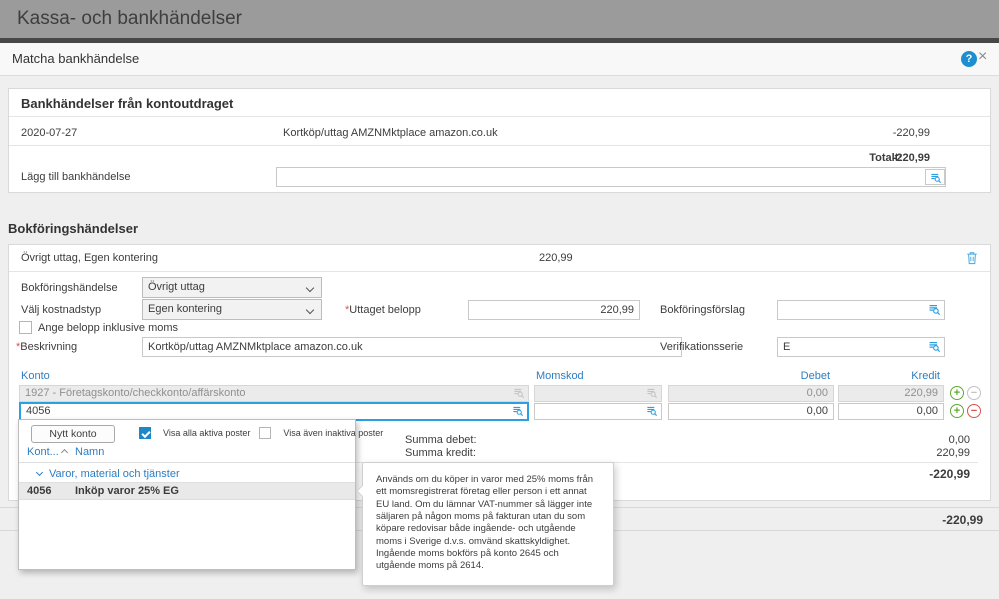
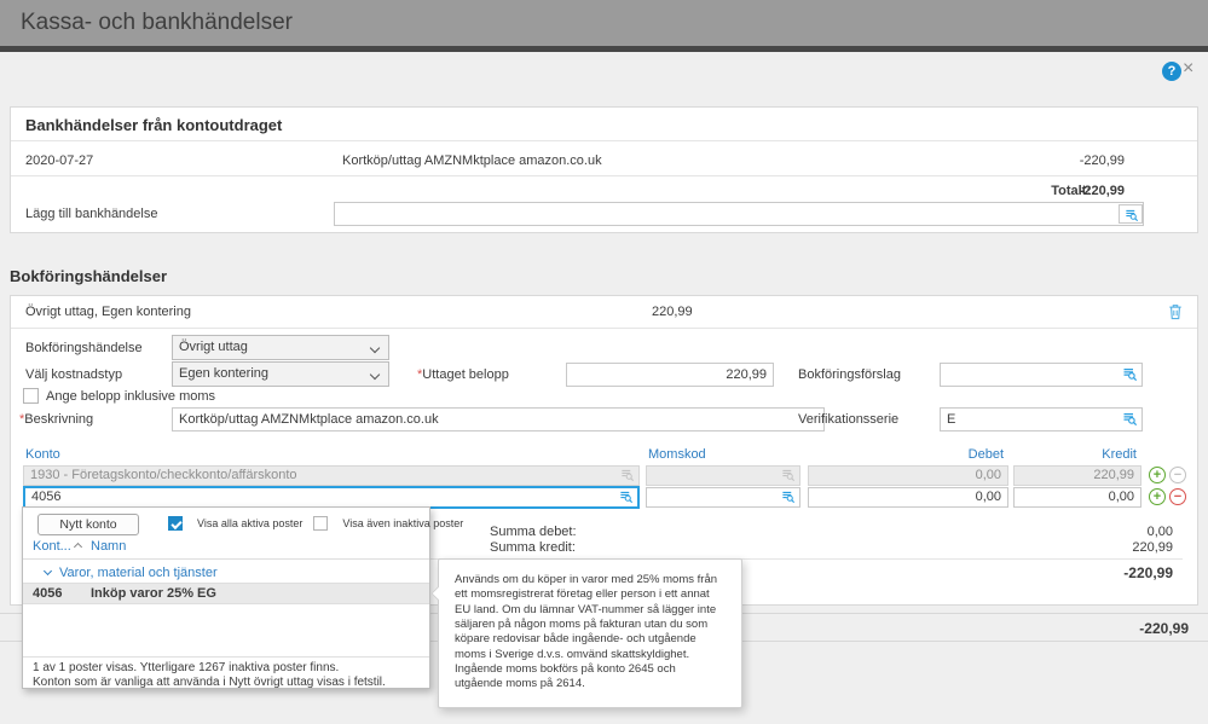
  Kassa- och bankhändelser
- Matcha bankhändelse
  ?
  ×
  Bankhändelser från kontoutdraget
  2020-07-27
  Kortköp/uttag AMZNMktplace amazon.co.uk
  -220,99
  Totalt:
  -220,99
  Lägg till bankhändelse
  Bokföringshändelser
  Övrigt uttag, Egen kontering
  220,99
  Bokföringshändelse
  Övrigt uttag
  Välj kostnadstyp
  Egen kontering
  *Uttaget belopp
  220,99
  Bokföringsförslag
  Ange belopp inklusive moms
  *Beskrivning
  Kortköp/uttag AMZNMktplace amazon.co.uk
  Verifikationsserie
  E
  Konto
  Momskod
  Debet
  Kredit
- 1927 - Företagskonto/checkkonto/affärskonto
+ 1930 - Företagskonto/checkkonto/affärskonto
  0,00
  220,99
  +
  −
  4056
  0,00
  0,00
  +
  −
  Summa debet:
  0,00
  Summa kredit:
  220,99
  -220,99
  -220,99
  Nytt konto
  Visa alla aktiva poster
  Visa även inaktiva poster
  Kont...
  Namn
  Varor, material och tjänster
  4056
  Inköp varor 25% EG
+ 1 av 1 poster visas. Ytterligare 1267 inaktiva poster finns.
+ Konton som är vanliga att använda i Nytt övrigt uttag visas i fetstil.
  Används om du köper in varor med 25% moms från ett momsregistrerat företag eller person i ett annat EU land. Om du lämnar VAT-nummer så lägger inte säljaren på någon moms på fakturan utan du som köpare redovisar både ingående- och utgående moms i Sverige d.v.s. omvänd skattskyldighet. Ingående moms bokförs på konto 2645 och utgående moms på 2614.
